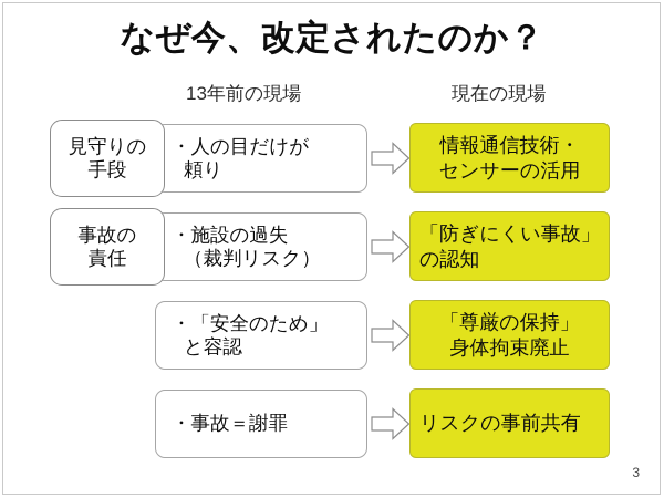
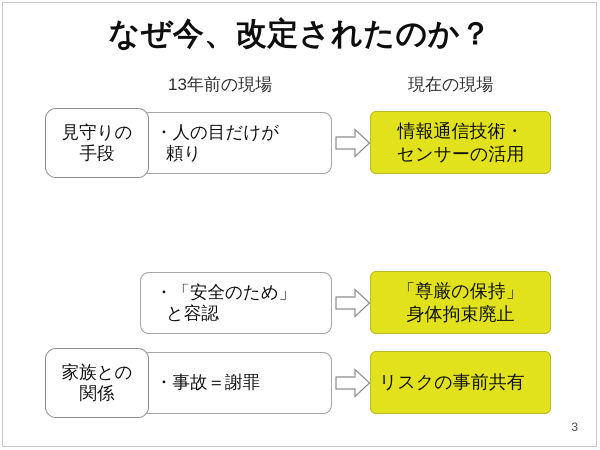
  なぜ今、改定されたのか？
  13年前の現場
  現在の現場
  ・人の目だけが
  頼り
  見守りの
  手段
  情報通信技術・
  センサーの活用
- ・施設の過失
- （裁判リスク）
- 事故の
- 責任
- 「防ぎにくい事故」
- の認知
  ・「安全のため」
  と容認
  「尊厳の保持」
  身体拘束廃止
  ・事故＝謝罪
+ 家族との
+ 関係
  リスクの事前共有
  3
